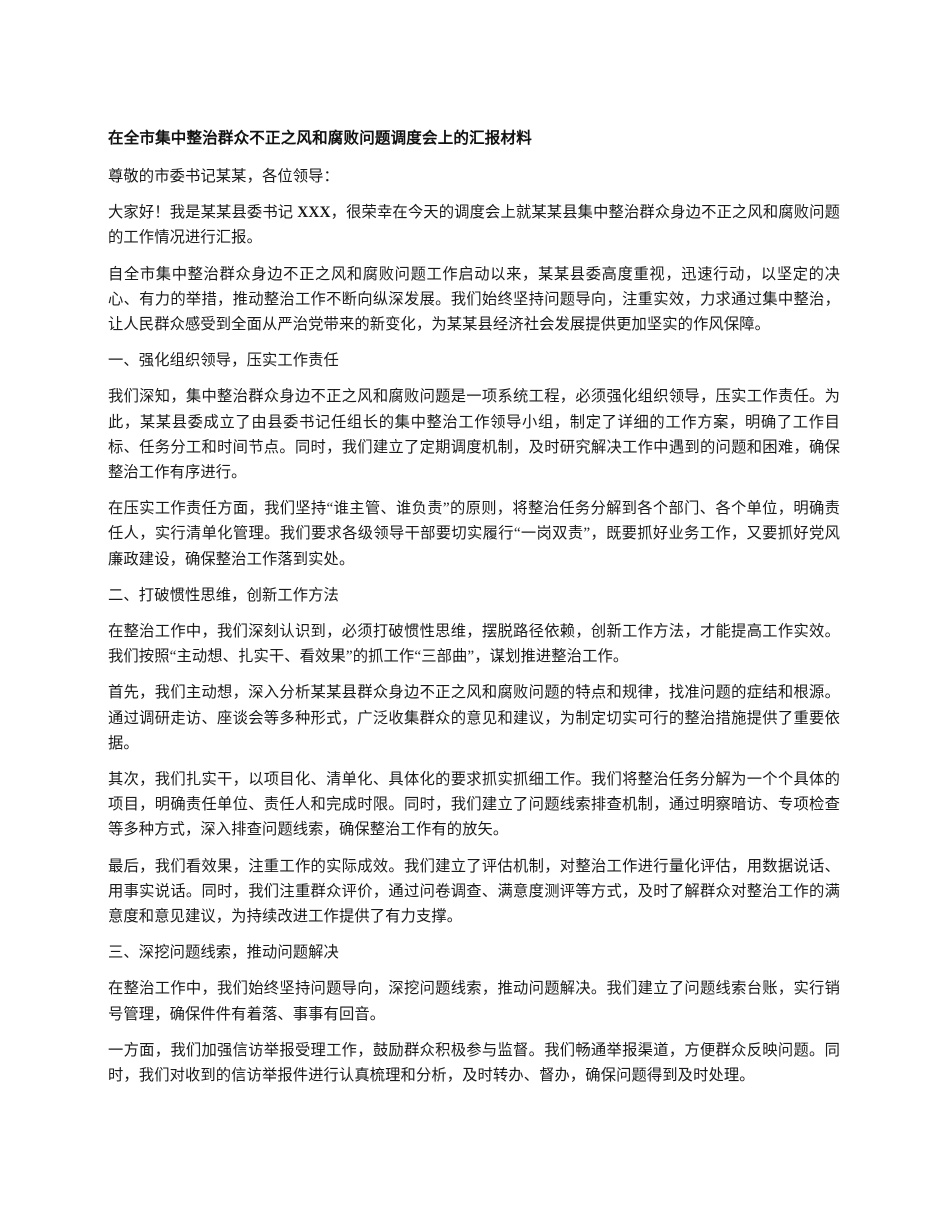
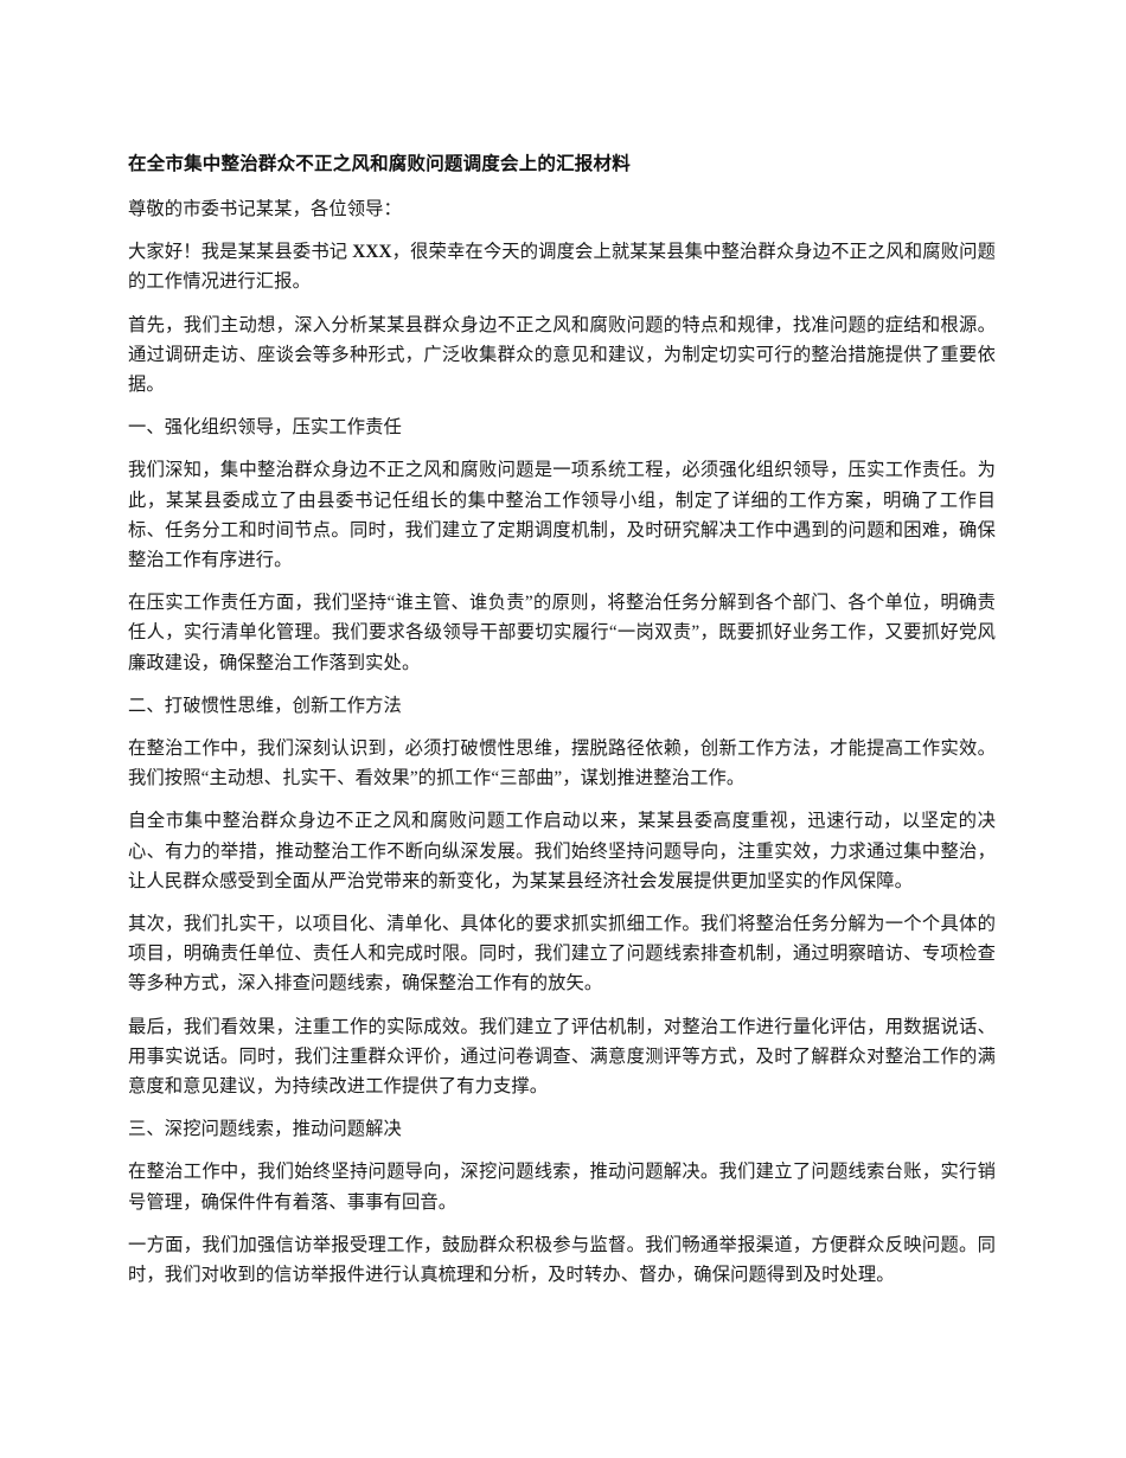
  在全市集中整治群众不正之风和腐败问题调度会上的汇报材料
  尊敬的市委书记某某，各位领导：
  大家好！我是某某县委书记 XXX，很荣幸在今天的调度会上就某某县集中整治群众身边不正之风和腐败问题的工作情况进行汇报。
- 自全市集中整治群众身边不正之风和腐败问题工作启动以来，某某县委高度重视，迅速行动，以坚定的决心、有力的举措，推动整治工作不断向纵深发展。我们始终坚持问题导向，注重实效，力求通过集中整治，让人民群众感受到全面从严治党带来的新变化，为某某县经济社会发展提供更加坚实的作风保障。
+ 首先，我们主动想，深入分析某某县群众身边不正之风和腐败问题的特点和规律，找准问题的症结和根源。通过调研走访、座谈会等多种形式，广泛收集群众的意见和建议，为制定切实可行的整治措施提供了重要依据。
  一、强化组织领导，压实工作责任
  我们深知，集中整治群众身边不正之风和腐败问题是一项系统工程，必须强化组织领导，压实工作责任。为此，某某县委成立了由县委书记任组长的集中整治工作领导小组，制定了详细的工作方案，明确了工作目标、任务分工和时间节点。同时，我们建立了定期调度机制，及时研究解决工作中遇到的问题和困难，确保整治工作有序进行。
  在压实工作责任方面，我们坚持“谁主管、谁负责”的原则，将整治任务分解到各个部门、各个单位，明确责任人，实行清单化管理。我们要求各级领导干部要切实履行“一岗双责”，既要抓好业务工作，又要抓好党风廉政建设，确保整治工作落到实处。
  二、打破惯性思维，创新工作方法
  在整治工作中，我们深刻认识到，必须打破惯性思维，摆脱路径依赖，创新工作方法，才能提高工作实效。我们按照“主动想、扎实干、看效果”的抓工作“三部曲”，谋划推进整治工作。
- 首先，我们主动想，深入分析某某县群众身边不正之风和腐败问题的特点和规律，找准问题的症结和根源。通过调研走访、座谈会等多种形式，广泛收集群众的意见和建议，为制定切实可行的整治措施提供了重要依据。
+ 自全市集中整治群众身边不正之风和腐败问题工作启动以来，某某县委高度重视，迅速行动，以坚定的决心、有力的举措，推动整治工作不断向纵深发展。我们始终坚持问题导向，注重实效，力求通过集中整治，让人民群众感受到全面从严治党带来的新变化，为某某县经济社会发展提供更加坚实的作风保障。
  其次，我们扎实干，以项目化、清单化、具体化的要求抓实抓细工作。我们将整治任务分解为一个个具体的项目，明确责任单位、责任人和完成时限。同时，我们建立了问题线索排查机制，通过明察暗访、专项检查等多种方式，深入排查问题线索，确保整治工作有的放矢。
  最后，我们看效果，注重工作的实际成效。我们建立了评估机制，对整治工作进行量化评估，用数据说话、用事实说话。同时，我们注重群众评价，通过问卷调查、满意度测评等方式，及时了解群众对整治工作的满意度和意见建议，为持续改进工作提供了有力支撑。
  三、深挖问题线索，推动问题解决
  在整治工作中，我们始终坚持问题导向，深挖问题线索，推动问题解决。我们建立了问题线索台账，实行销号管理，确保件件有着落、事事有回音。
  一方面，我们加强信访举报受理工作，鼓励群众积极参与监督。我们畅通举报渠道，方便群众反映问题。同时，我们对收到的信访举报件进行认真梳理和分析，及时转办、督办，确保问题得到及时处理。
